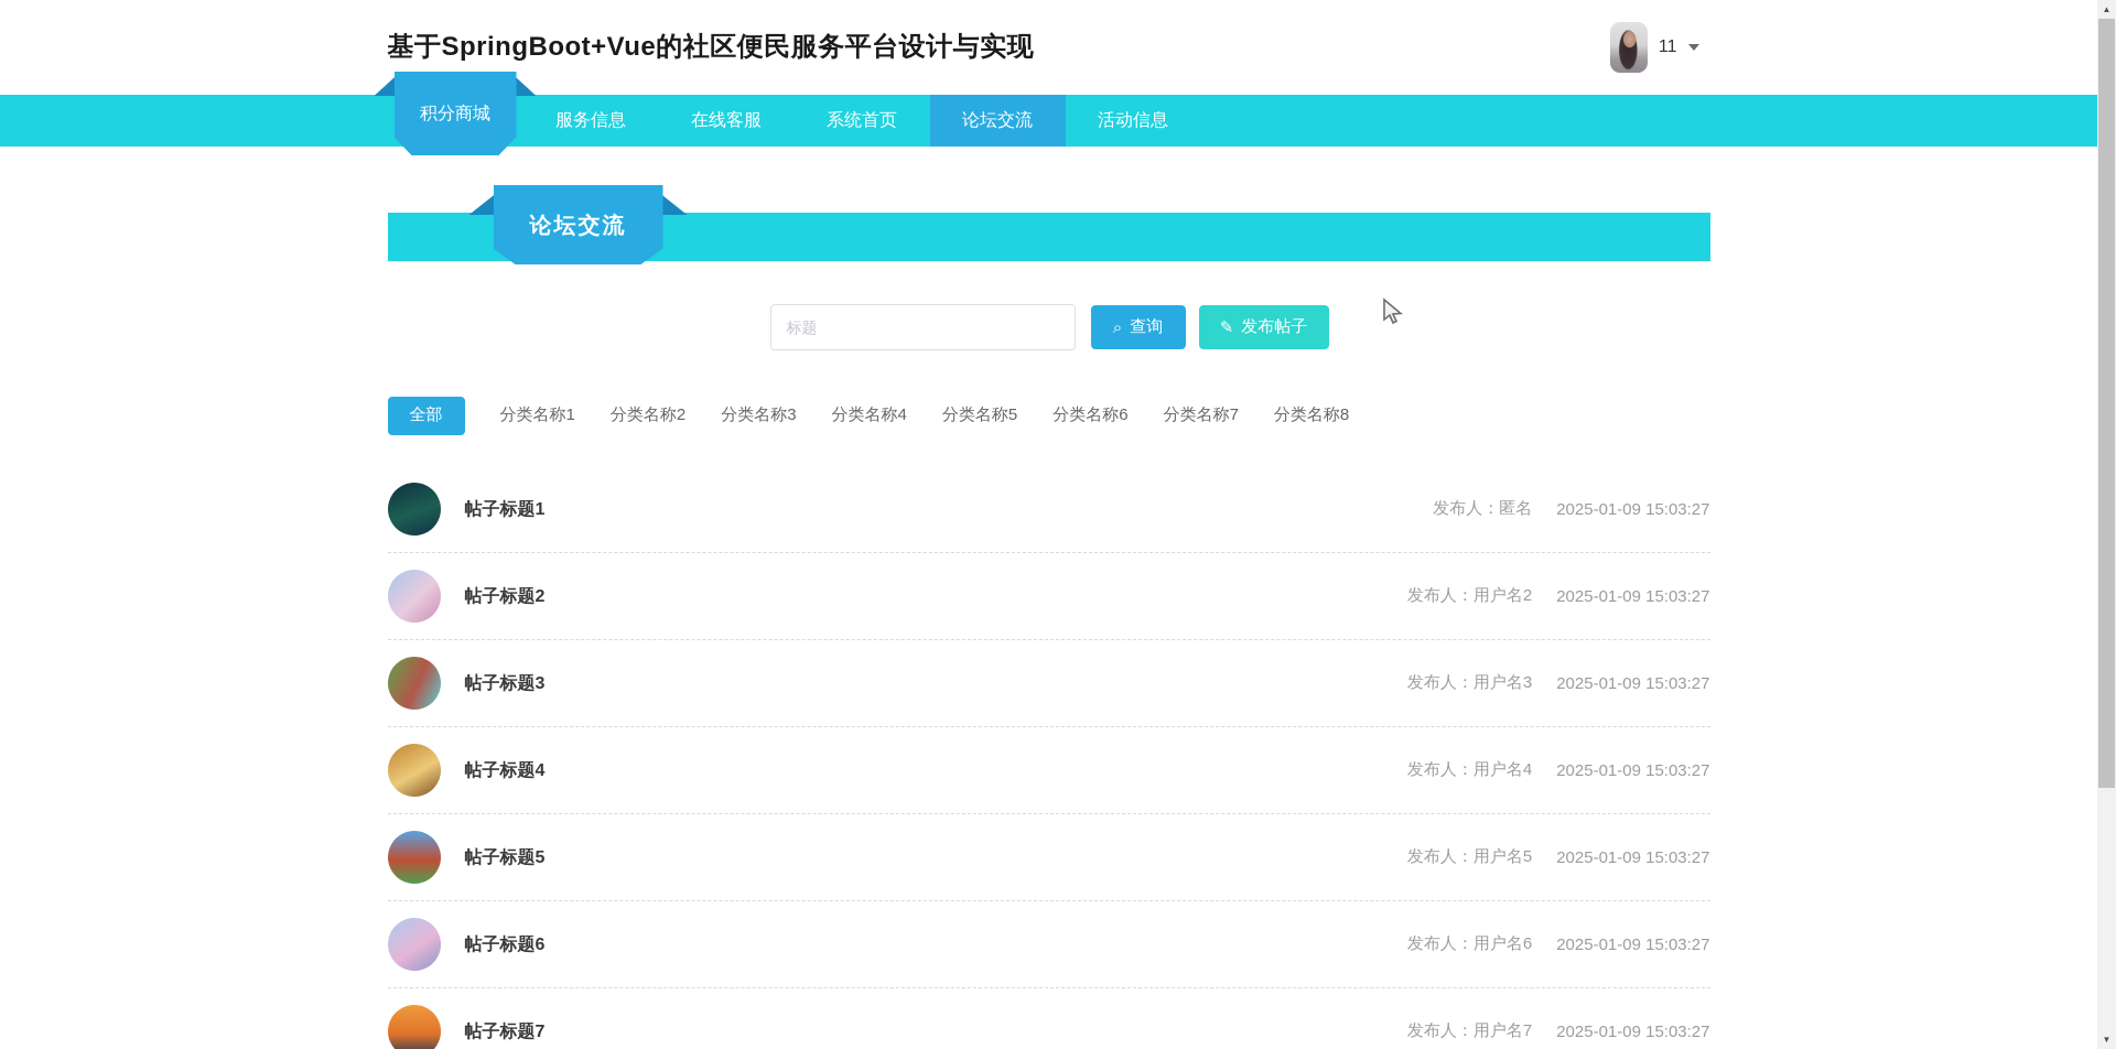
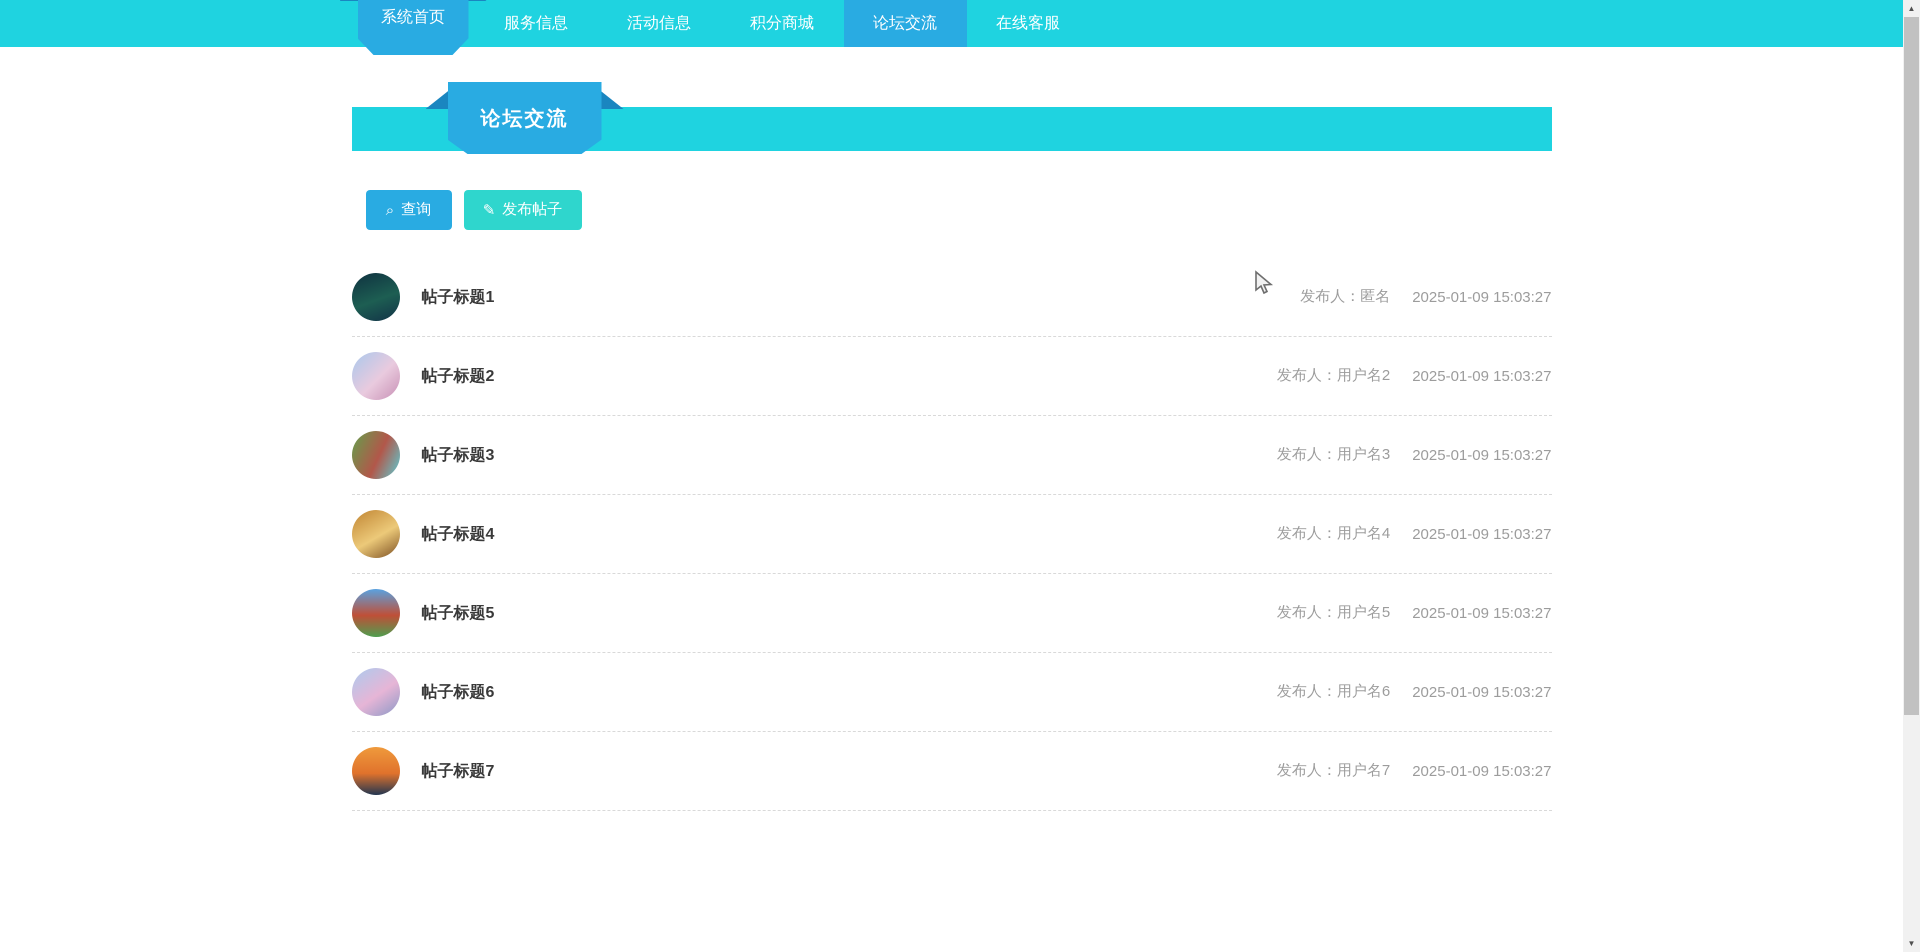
- 基于SpringBoot+Vue的社区便民服务平台设计与实现
- 11
- 积分商城
+ 系统首页
  服务信息
- 在线客服
+ 活动信息
- 系统首页
+ 积分商城
  论坛交流
- 活动信息
+ 在线客服
  论坛交流
- 标题
  ⌕
  查询
  ✎
  发布帖子
- 全部
- 分类名称1
- 分类名称2
- 分类名称3
- 分类名称4
- 分类名称5
- 分类名称6
- 分类名称7
- 分类名称8
  帖子标题1
  发布人：匿名
  2025-01-09 15:03:27
  帖子标题2
  发布人：用户名2
  2025-01-09 15:03:27
  帖子标题3
  发布人：用户名3
  2025-01-09 15:03:27
  帖子标题4
  发布人：用户名4
  2025-01-09 15:03:27
  帖子标题5
  发布人：用户名5
  2025-01-09 15:03:27
  帖子标题6
  发布人：用户名6
  2025-01-09 15:03:27
  帖子标题7
  发布人：用户名7
  2025-01-09 15:03:27
  ▲
  ▼
